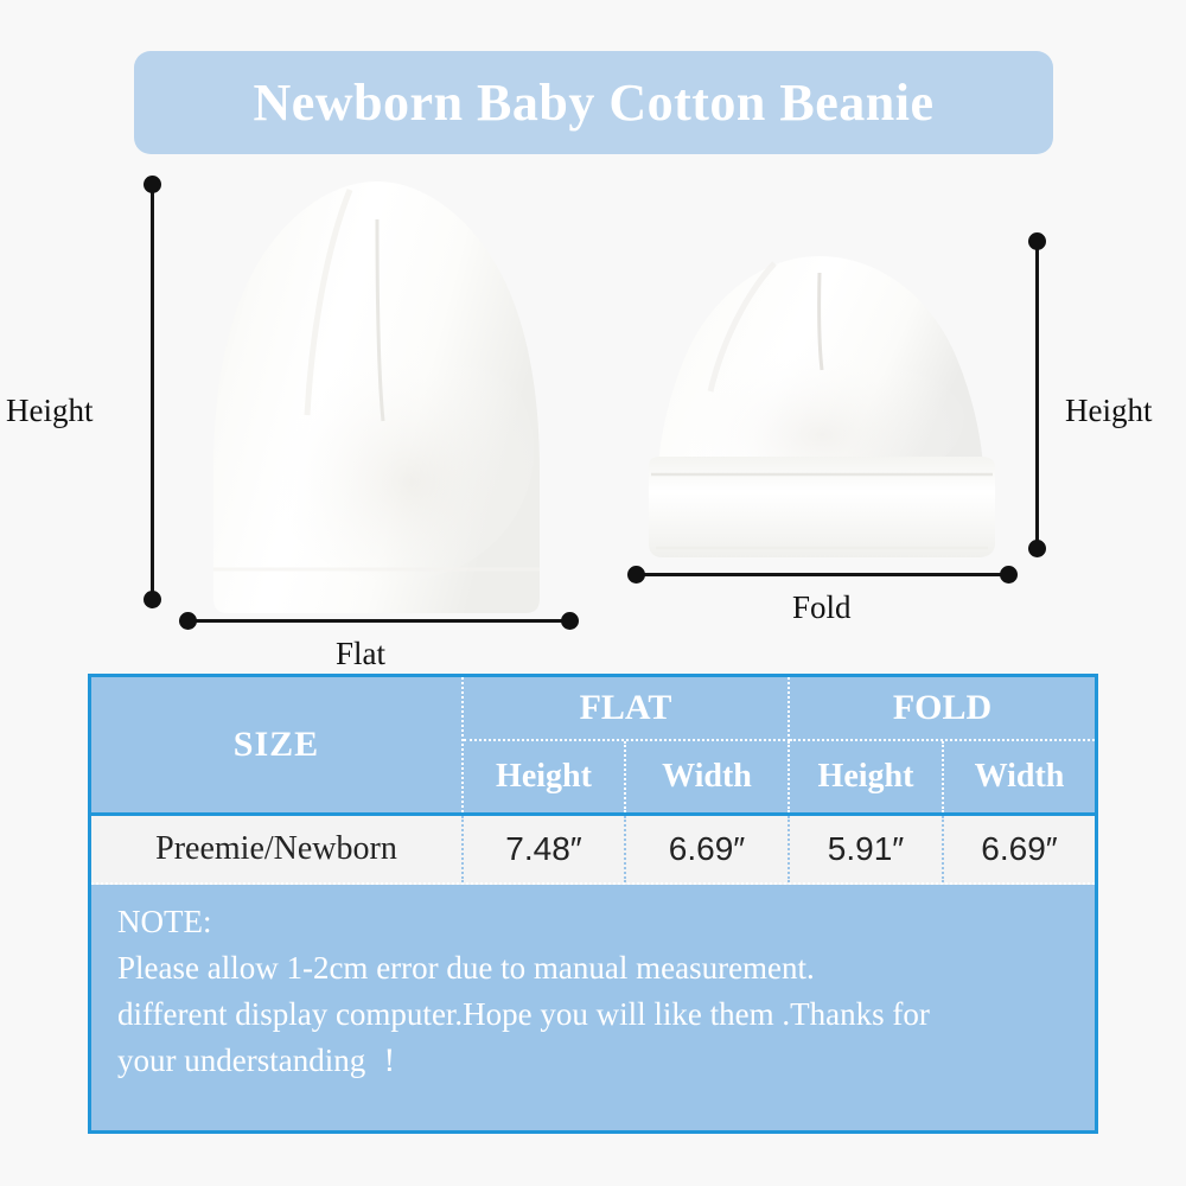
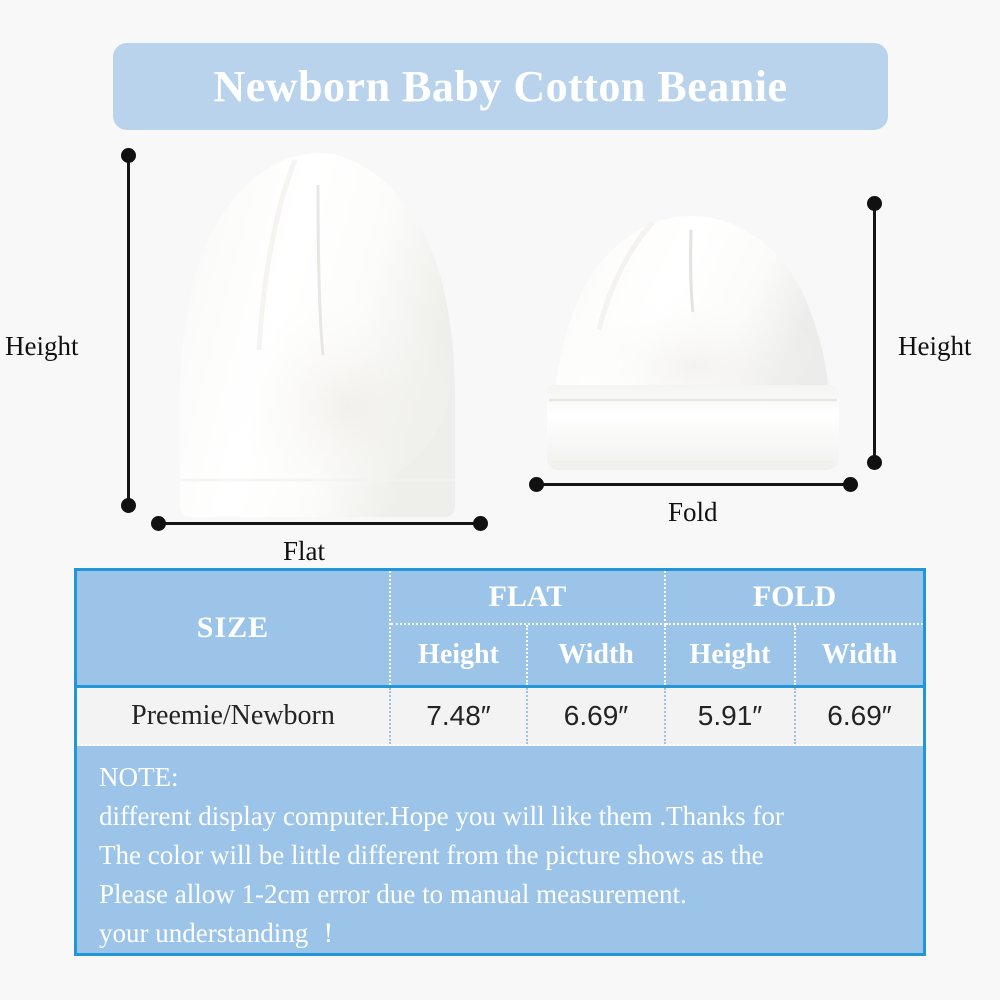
  Newborn Baby Cotton Beanie
  Height
  Flat
  Height
  Fold
  SIZE
  FLAT
  FOLD
  Height
  Width
  Height
  Width
  Preemie/Newborn
  7.48″
  6.69″
  5.91″
  6.69″
  NOTE:
- Please allow 1-2cm error due to manual measurement.
+ different display computer.Hope you will like them .Thanks for
+ The color will be little different from the picture shows as the
- different display computer.Hope you will like them .Thanks for
+ Please allow 1-2cm error due to manual measurement.
  your understanding ！
